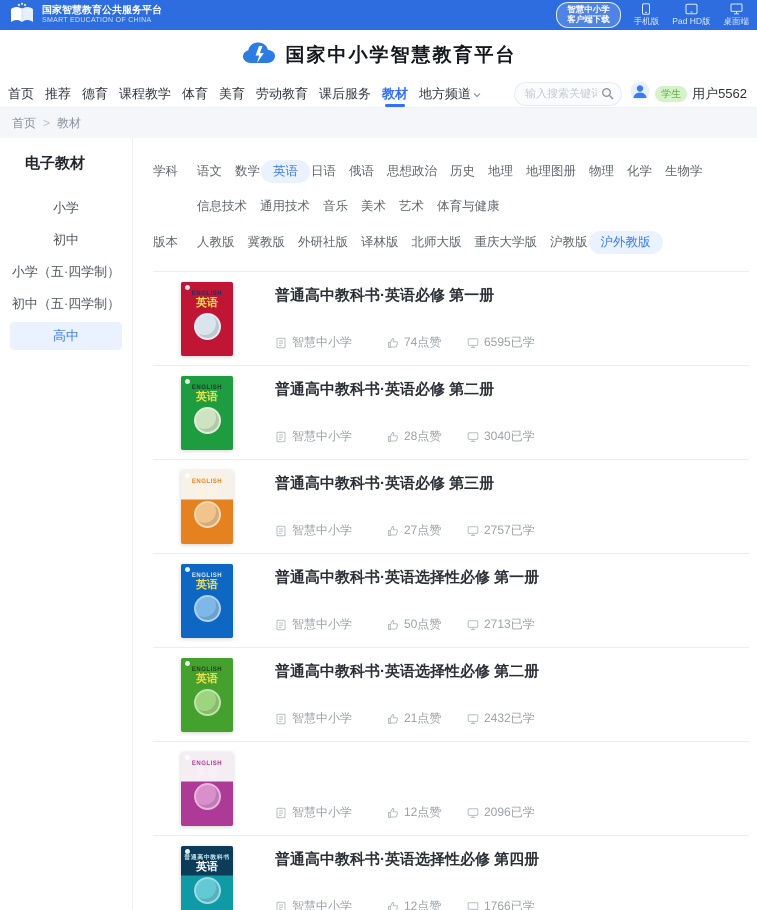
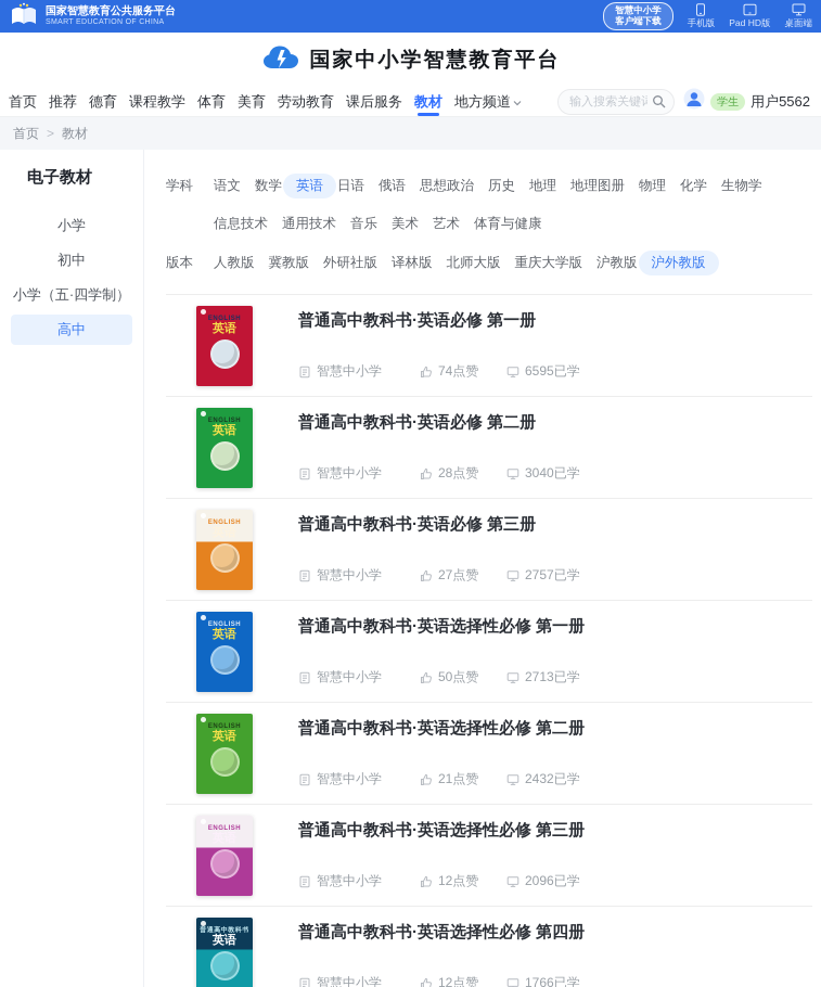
  国家智慧教育公共服务平台
  智慧中小学
  客户端下载
  手机版
  Pad HD版
  桌面端
  国家中小学智慧教育平台
  首页
  推荐
  德育
  课程教学
  体育
  美育
  劳动教育
  课后服务
  教材
  地方频道
  输入搜索关键词
  学生
  用户5562
  首页
  >
  教材
  电子教材
  小学
  初中
  小学（五·四学制）
- 初中（五·四学制）
  高中
  学科
  语文
  数学
  英语
  日语
  俄语
  思想政治
  历史
  地理
  地理图册
  物理
  化学
  生物学
  信息技术
  通用技术
  音乐
  美术
  艺术
  体育与健康
  版本
  人教版
  冀教版
  外研社版
  译林版
  北师大版
  重庆大学版
  沪教版
  沪外教版
  英语
  普通高中教科书·英语必修 第一册
  智慧中小学
  74点赞
  6595已学
  英语
  普通高中教科书·英语必修 第二册
  智慧中小学
  28点赞
  3040已学
  普通高中教科书·英语必修 第三册
  智慧中小学
  27点赞
  2757已学
  英语
  普通高中教科书·英语选择性必修 第一册
  智慧中小学
  50点赞
  2713已学
  英语
  普通高中教科书·英语选择性必修 第二册
  智慧中小学
  21点赞
  2432已学
+ 普通高中教科书·英语选择性必修 第三册
  智慧中小学
  12点赞
  2096已学
  英语
  普通高中教科书·英语选择性必修 第四册
  智慧中小学
  12点赞
  1766已学
